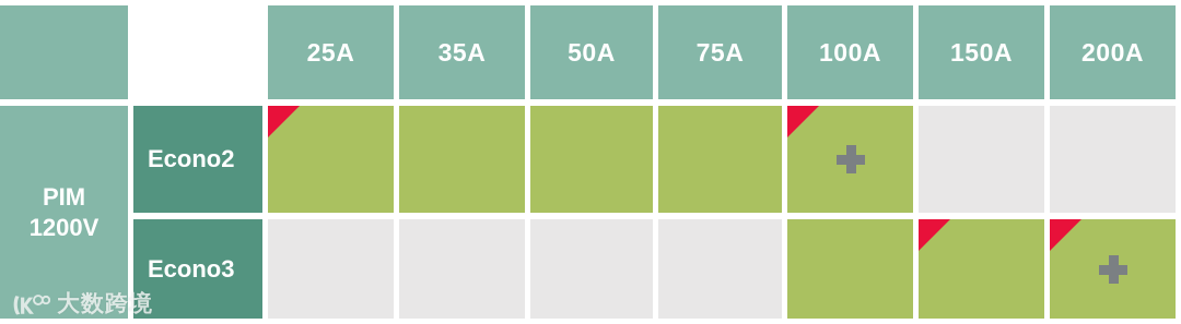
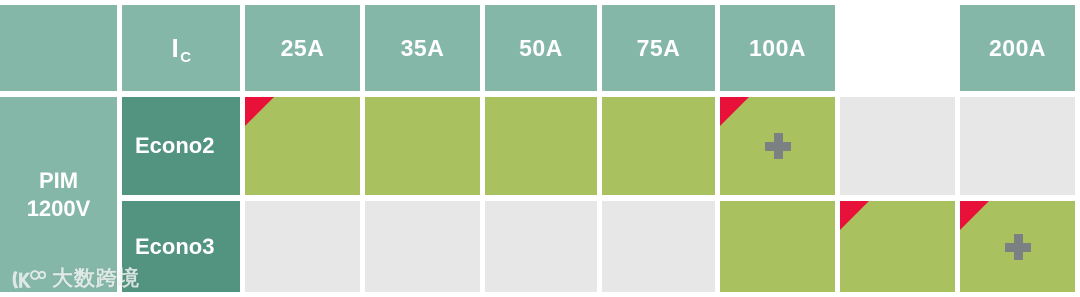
+ IC
  25A
  35A
  50A
  75A
  100A
- 150A
  200A
  PIM
  1200V
  Econo2
  Econo3
  大数跨境
